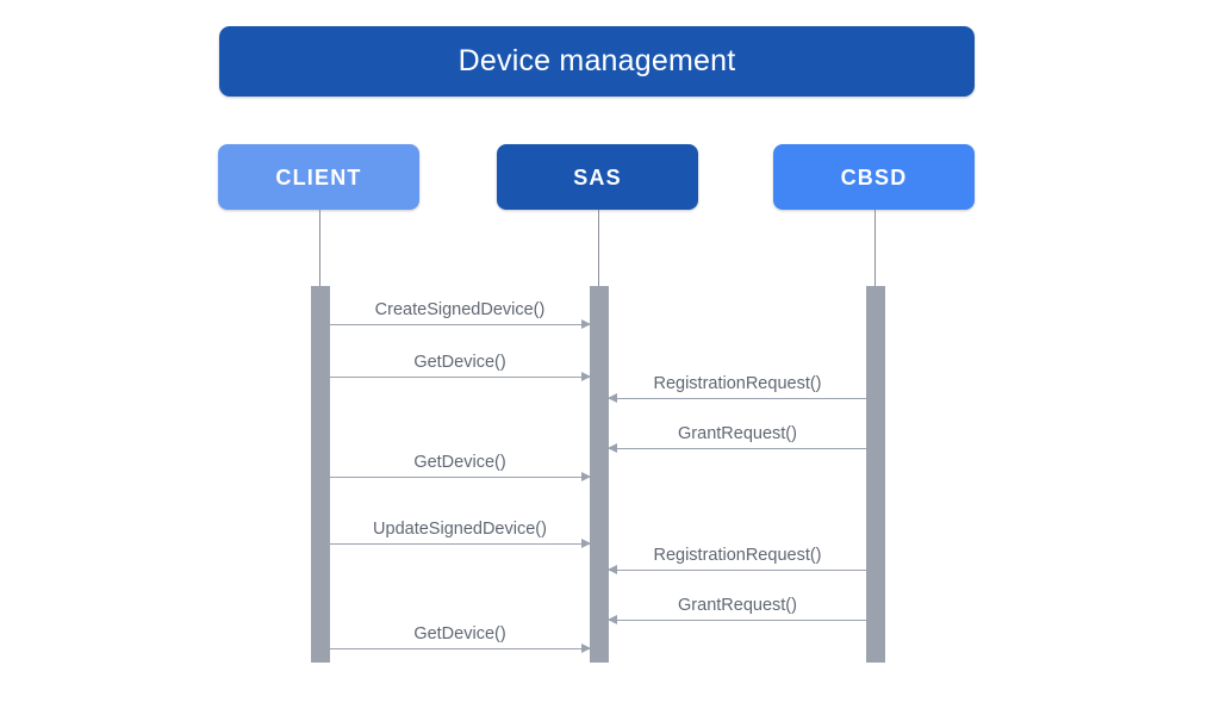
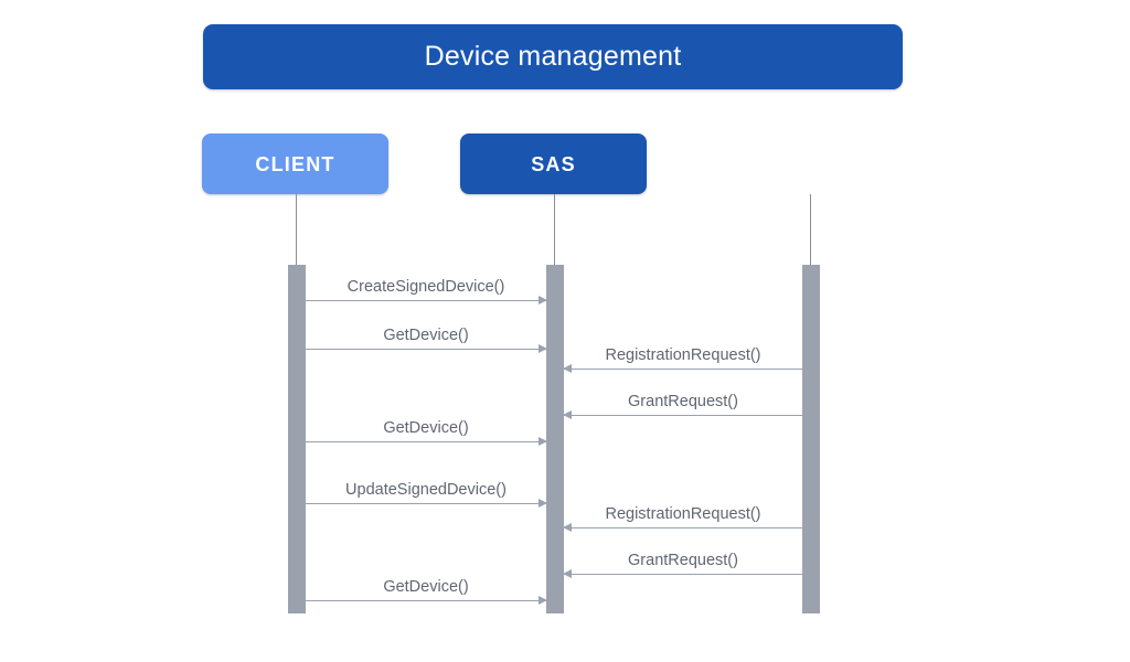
  Device management
  CLIENT
  SAS
- CBSD
  CreateSignedDevice()
  GetDevice()
  RegistrationRequest()
  GrantRequest()
  GetDevice()
  UpdateSignedDevice()
  RegistrationRequest()
  GrantRequest()
  GetDevice()
